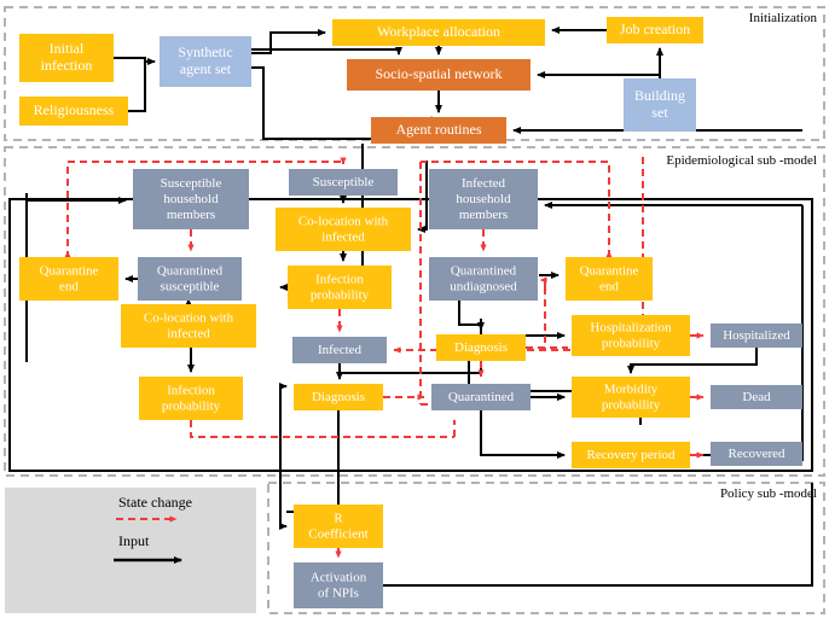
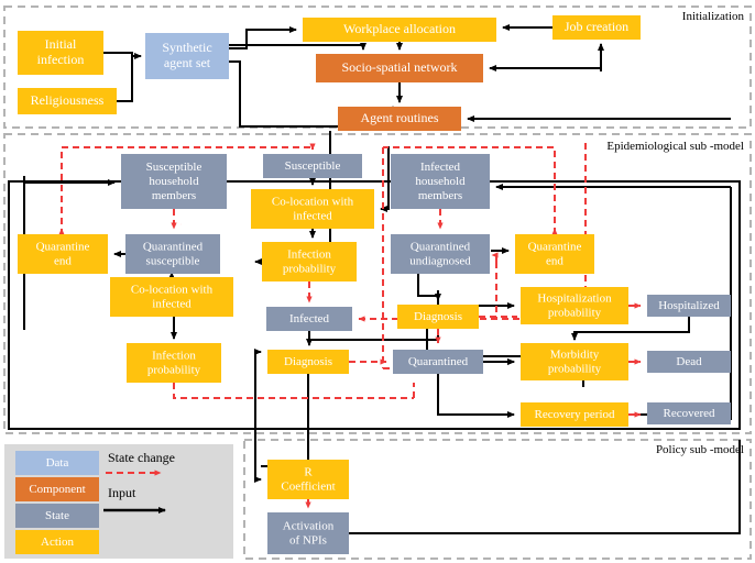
  Initialization
  Epidemiological sub -model
  Policy sub -model
  Initial infection
  Religiousness
  Synthetic agent set
  Workplace allocation
  Job creation
  Socio-spatial network
- Building set
  Agent routines
  Susceptible household members
  Susceptible
  Infected household members
  Co-location with infected
  Quarantine end
  Quarantined susceptible
  Infection probability
  Quarantined undiagnosed
  Quarantine end
  Co-location with infected
  Infected
  Diagnosis
  Hospitalization probability
  Hospitalized
  Infection probability
  Diagnosis
  Quarantined
  Morbidity probability
  Dead
  Recovery period
  Recovered
  R Coefficient
  Activation of NPIs
+ Data
+ Component
+ State
+ Action
  State change
  Input
